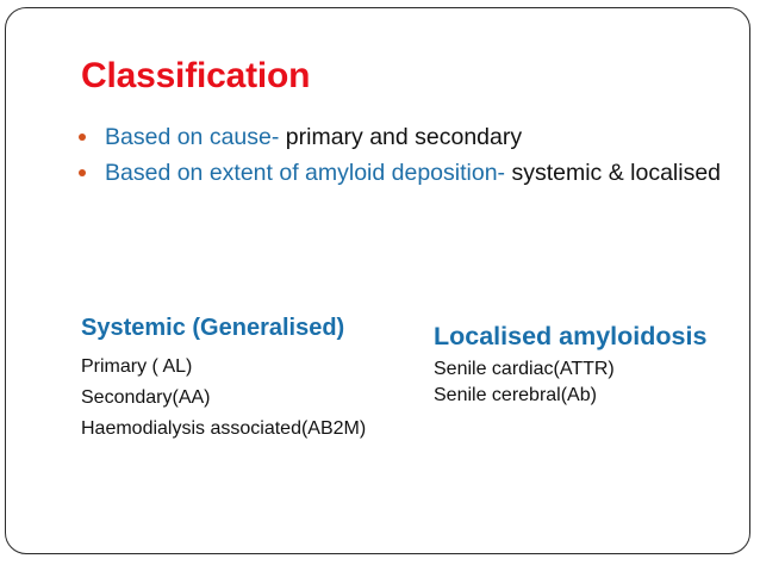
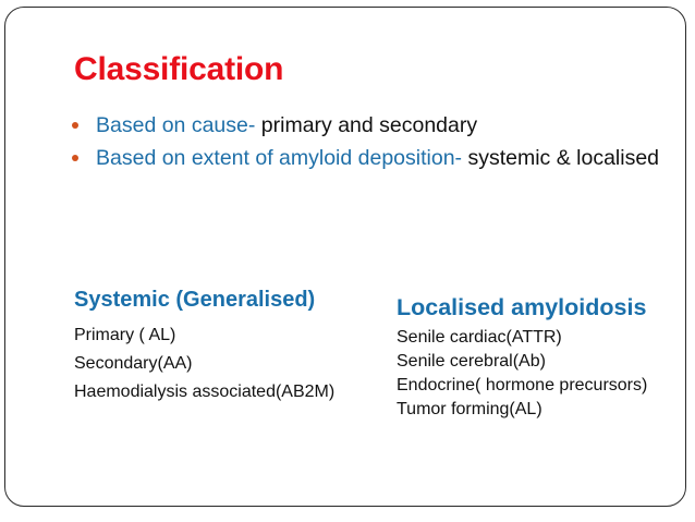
  Classification
  Based on cause- primary and secondary
  Based on extent of amyloid deposition- systemic & localised
  Systemic (Generalised)
  Primary ( AL)
  Secondary(AA)
  Haemodialysis associated(AB2M)
  Localised amyloidosis
  Senile cardiac(ATTR)
  Senile cerebral(Ab)
+ Endocrine( hormone precursors)
+ Tumor forming(AL)
